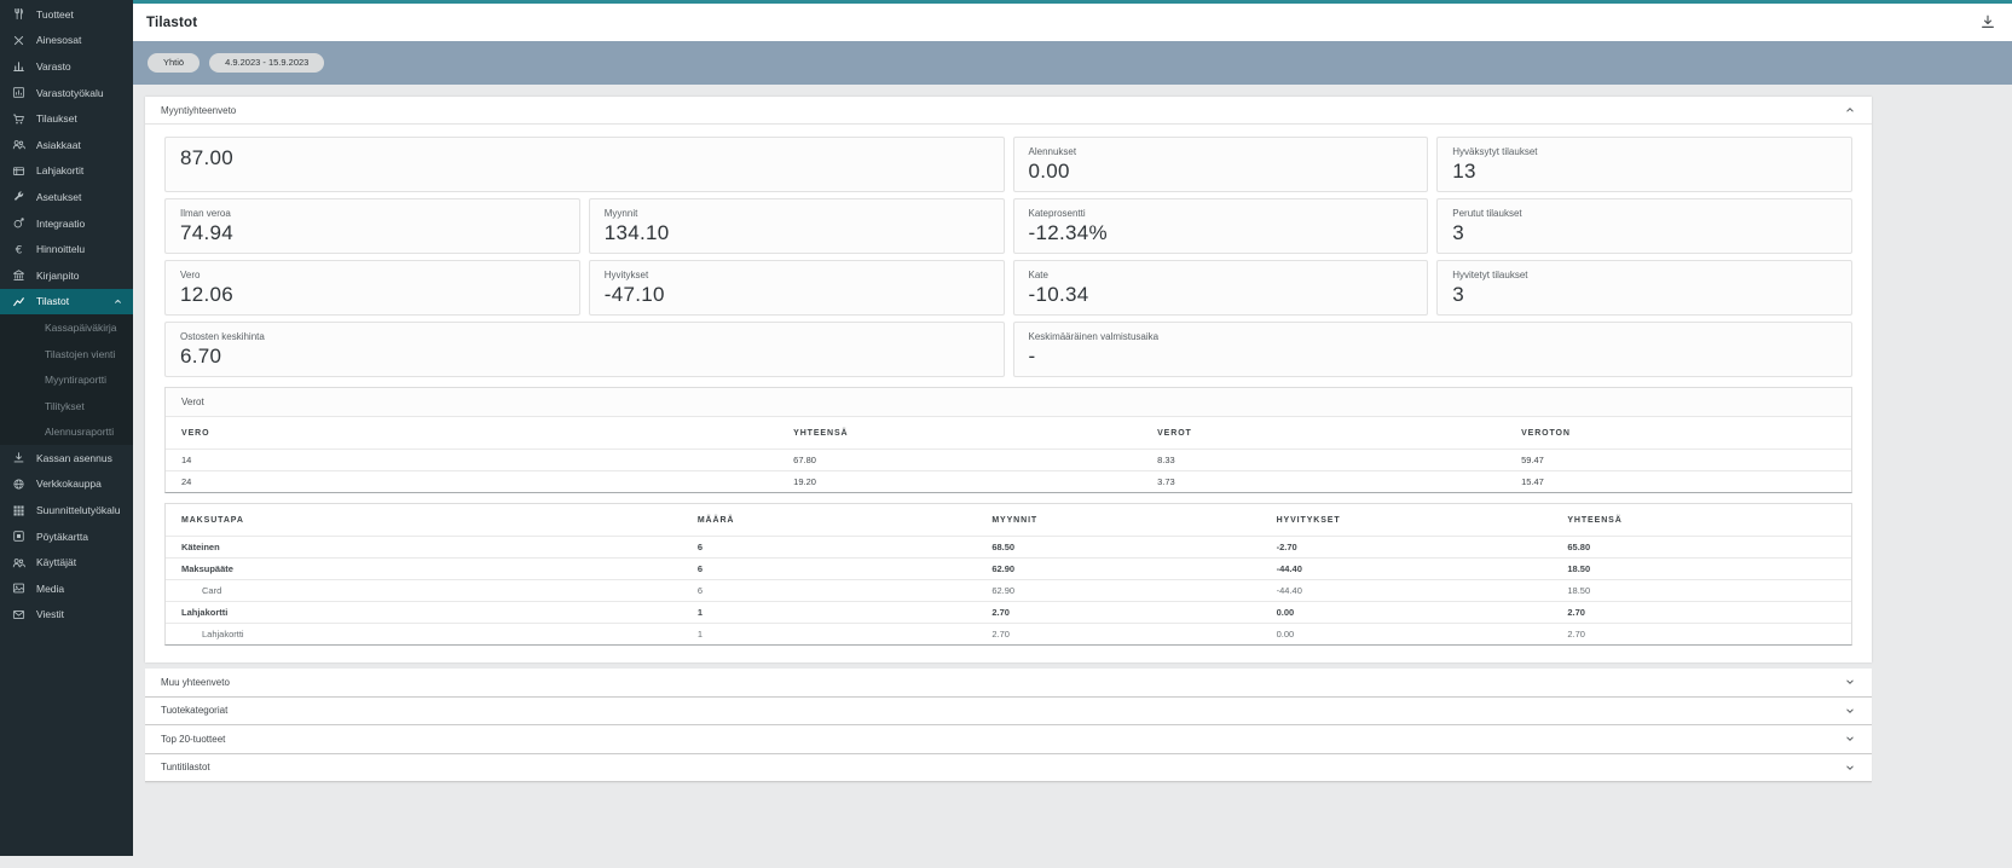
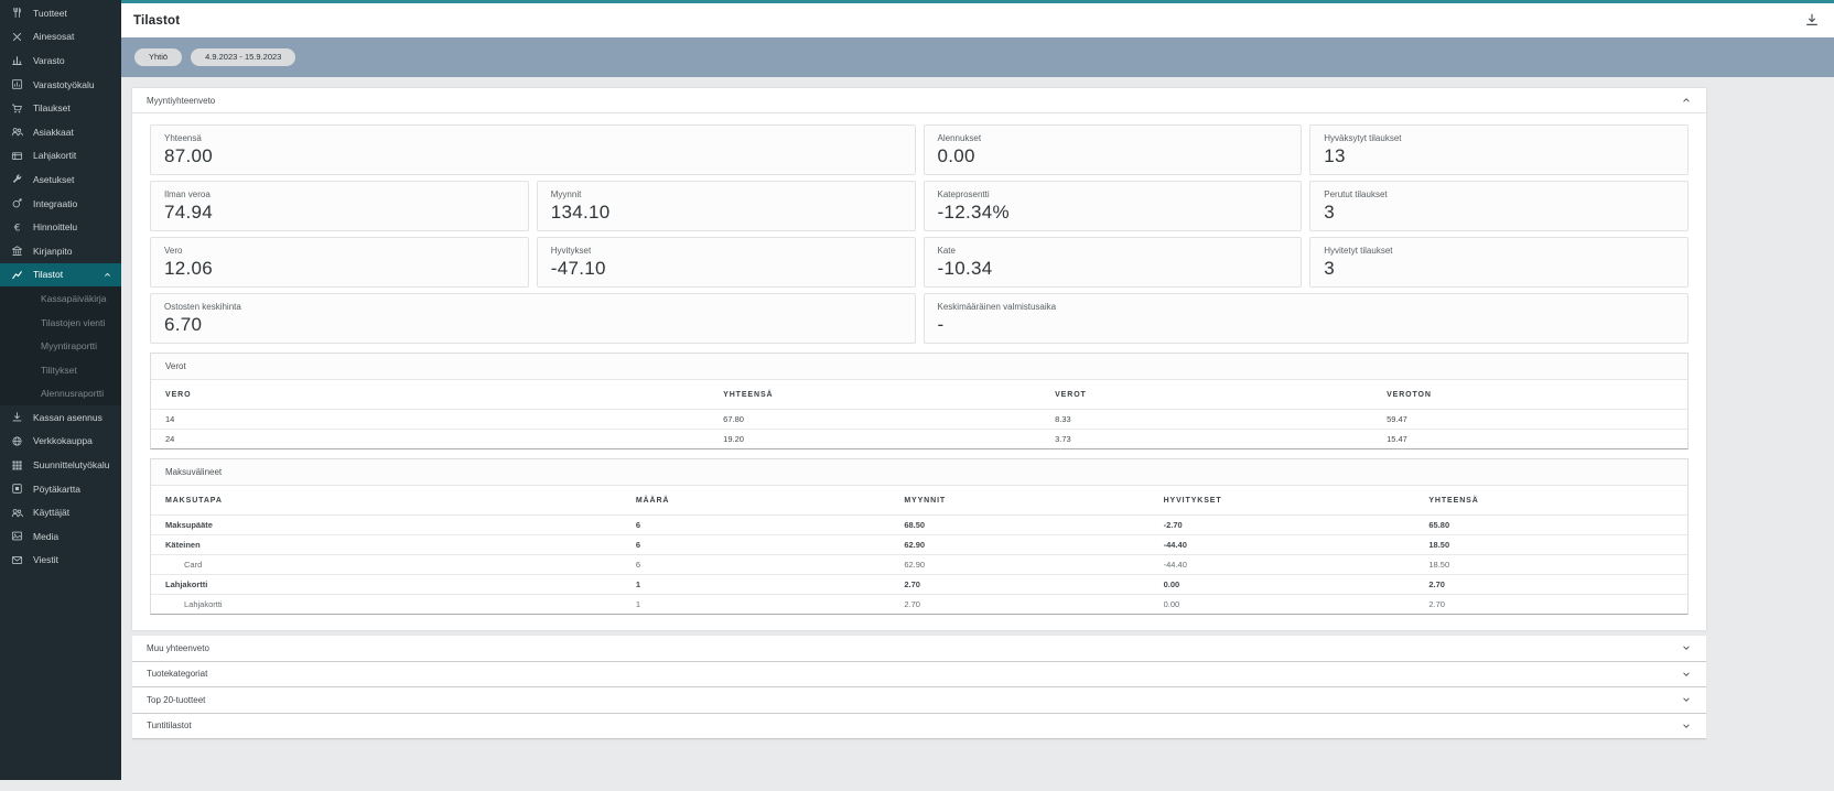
  Tuotteet
  Ainesosat
  Varasto
  Varastotyökalu
  Tilaukset
  Asiakkaat
  Lahjakortit
  Asetukset
  Integraatio
  Hinnoittelu
  Kirjanpito
  Tilastot
  Kassapäiväkirja
  Tilastojen vienti
  Myyntiraportti
  Tilitykset
  Alennusraportti
  Kassan asennus
  Verkkokauppa
  Suunnittelutyökalu
  Pöytäkartta
  Käyttäjät
  Media
  Viestit
  Tilastot
  Yhtiö
  4.9.2023 - 15.9.2023
  Myyntiyhteenveto
+ Yhteensä
  87.00
  Alennukset
  0.00
  Hyväksytyt tilaukset
  13
  Ilman veroa
  74.94
  Myynnit
  134.10
  Kateprosentti
  -12.34%
  Perutut tilaukset
  3
  Vero
  12.06
  Hyvitykset
  -47.10
  Kate
  -10.34
  Hyvitetyt tilaukset
  3
  Ostosten keskihinta
  6.70
  Keskimääräinen valmistusaika
  -
  Verot
  14
  67.80
  8.33
  59.47
  24
  19.20
  3.73
  15.47
+ Maksuvälineet
- Käteinen
+ Maksupääte
  6
  68.50
  -2.70
  65.80
- Maksupääte
+ Käteinen
  6
  62.90
  -44.40
  18.50
  Card
  6
  62.90
  -44.40
  18.50
  Lahjakortti
  1
  2.70
  0.00
  2.70
  Lahjakortti
  1
  2.70
  0.00
  2.70
  Muu yhteenveto
  Tuotekategoriat
  Top 20-tuotteet
  Tuntitilastot
